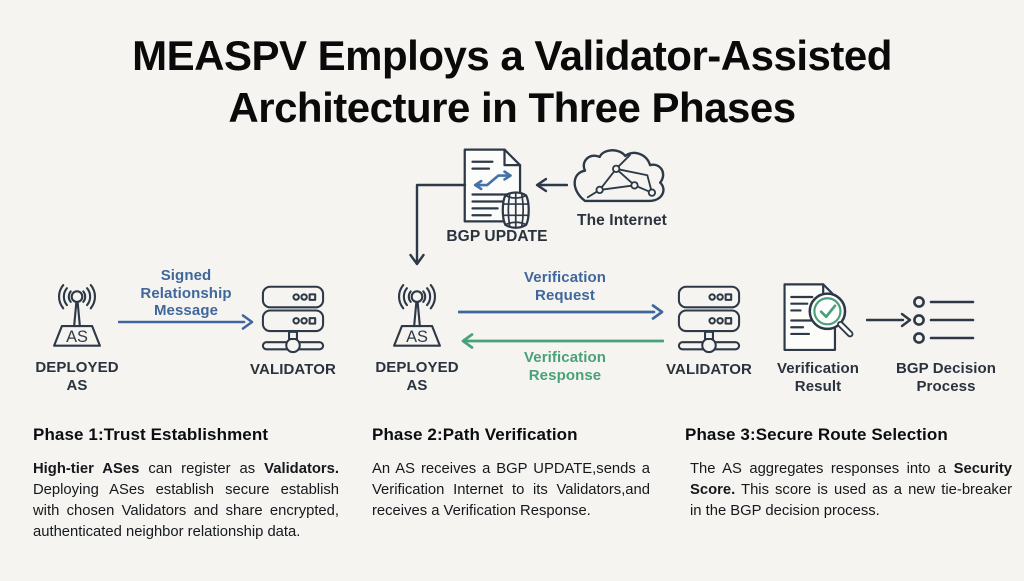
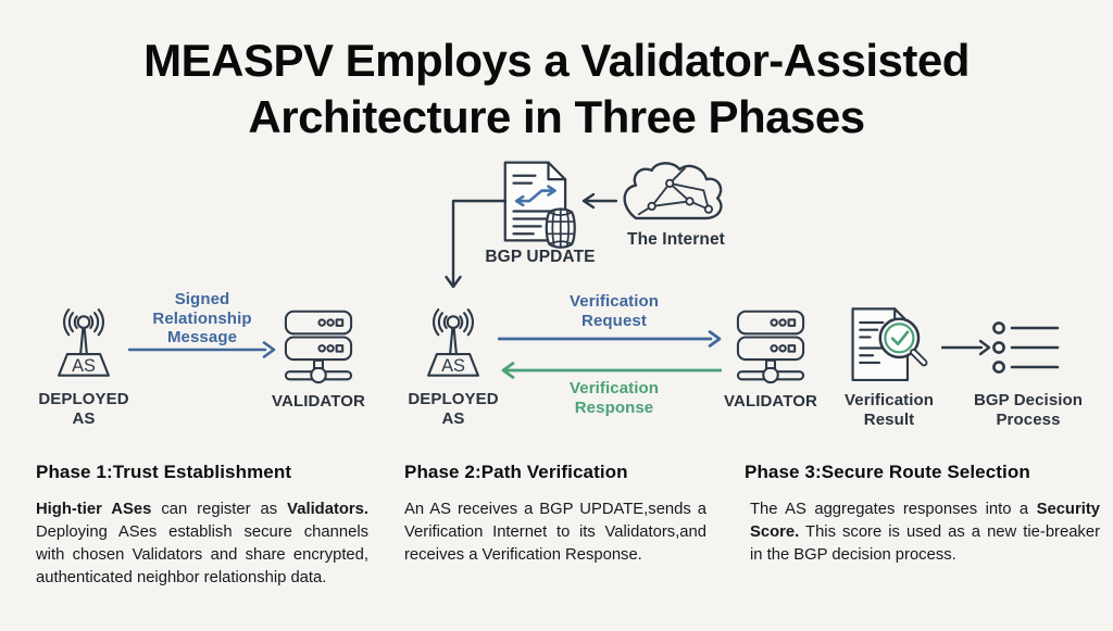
  MEASPV Employs a Validator-Assisted
  Architecture in Three Phases
  BGP UPDATE
  The Internet
  AS
  DEPLOYED
  AS
  Signed
  Relationship
  Message
  VALIDATOR
  AS
  DEPLOYED
  AS
  Verification
  Request
  Verification
  Response
  VALIDATOR
  Verification
  Result
  BGP Decision
  Process
  Phase 1:Trust Establishment
- High-tier ASes can register as Validators. Deploying ASes establish secure establish with chosen Validators and share encrypted, authenticated neighbor relationship data.
+ High-tier ASes can register as Validators. Deploying ASes establish secure channels with chosen Validators and share encrypted, authenticated neighbor relationship data.
  Phase 2:Path Verification
  An AS receives a BGP UPDATE,sends a Verification Internet to its Validators,and receives a Verification Response.
  Phase 3:Secure Route Selection
  The AS aggregates responses into a Security Score. This score is used as a new tie-breaker in the BGP decision process.
